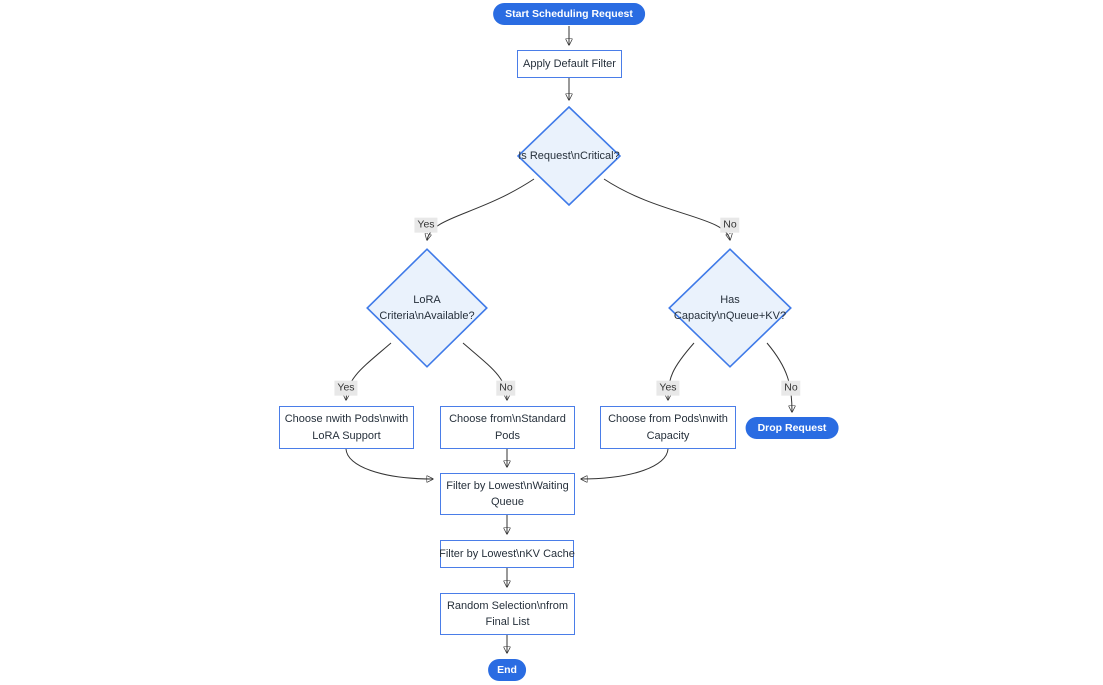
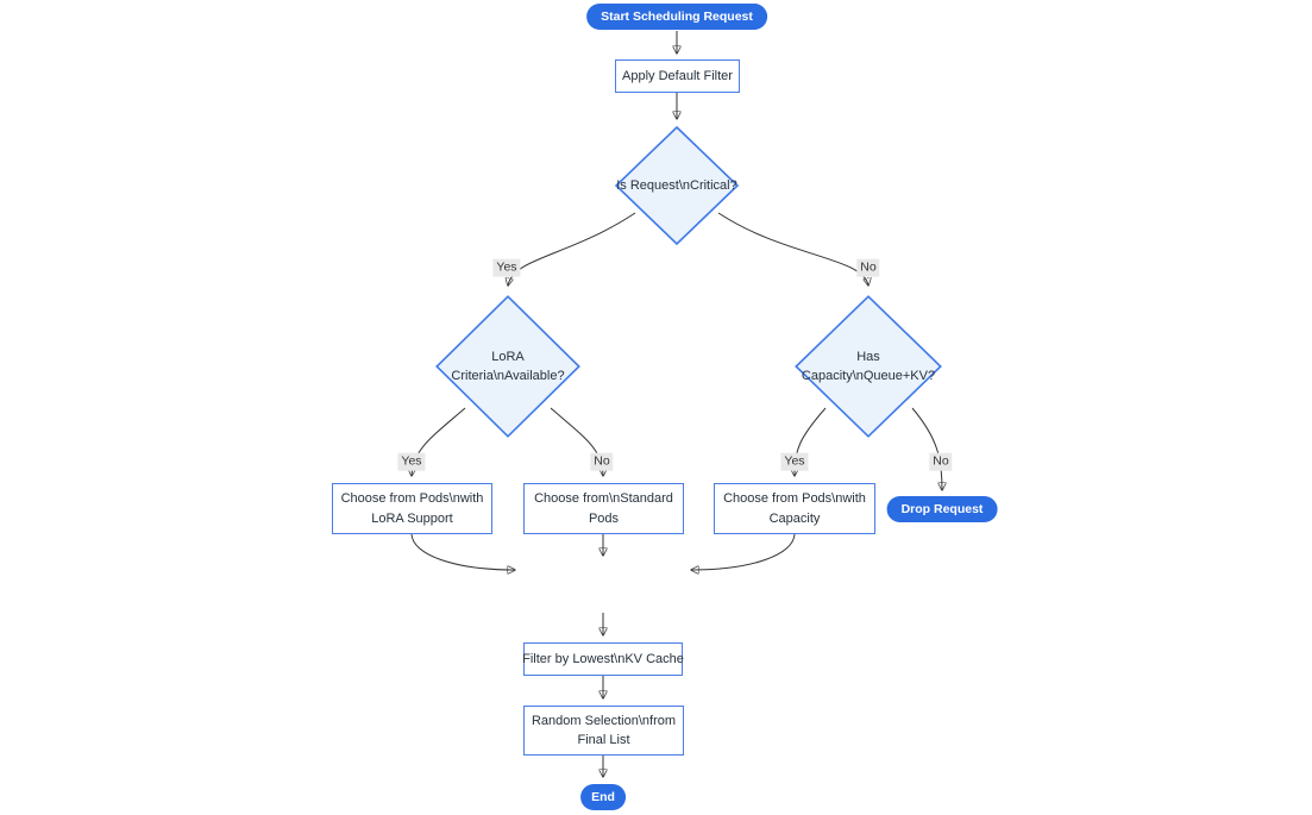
  Start Scheduling Request
  Apply Default Filter
  Is Request\nCritical?
  LoRA Criteria\nAvailable?
  Has Capacity\nQueue+KV?
- Choose nwith Pods\nwith LoRA Support
+ Choose from Pods\nwith LoRA Support
  Choose from\nStandard Pods
  Choose from Pods\nwith Capacity
  Drop Request
- Filter by Lowest\nWaiting Queue
  Filter by Lowest\nKV Cache
  Random Selection\nfrom Final List
  End
  Yes
  No
  Yes
  No
  Yes
  No
